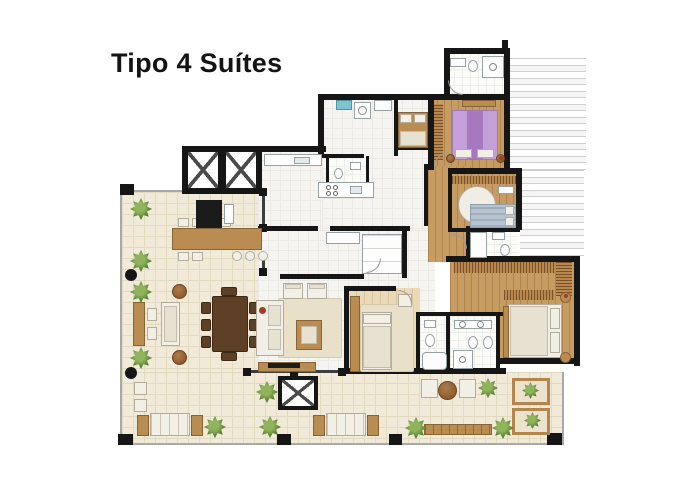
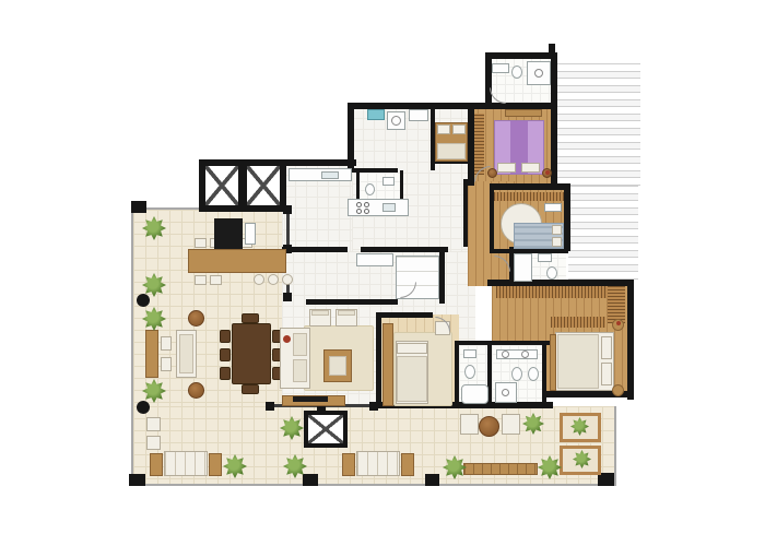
- Tipo 4 Suítes
